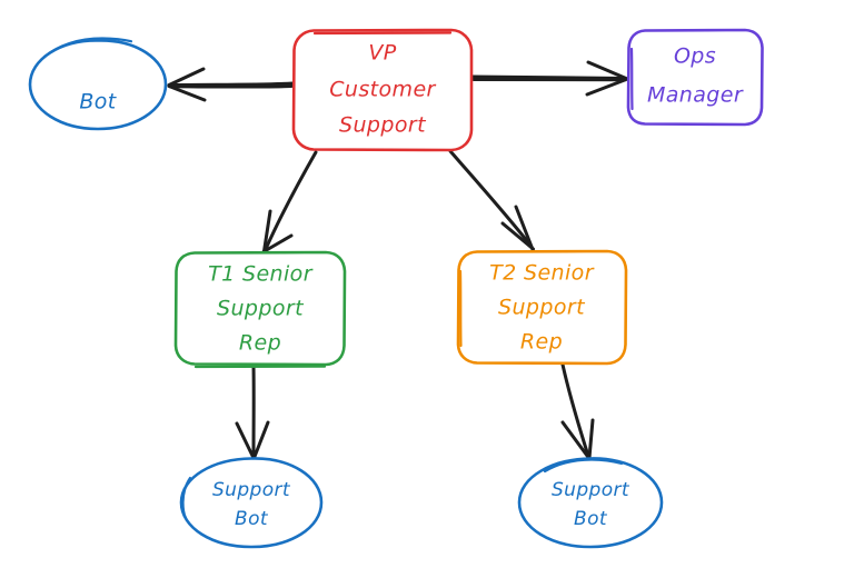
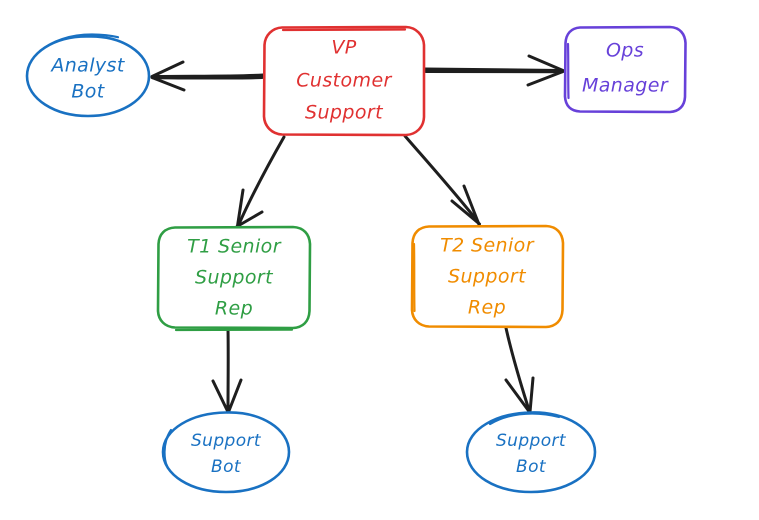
+ Analyst
  Bot
  VP
  Customer
  Support
  Ops
  Manager
  T1 Senior
  Support
  Rep
  T2 Senior
  Support
  Rep
  Support
  Bot
  Support
  Bot
